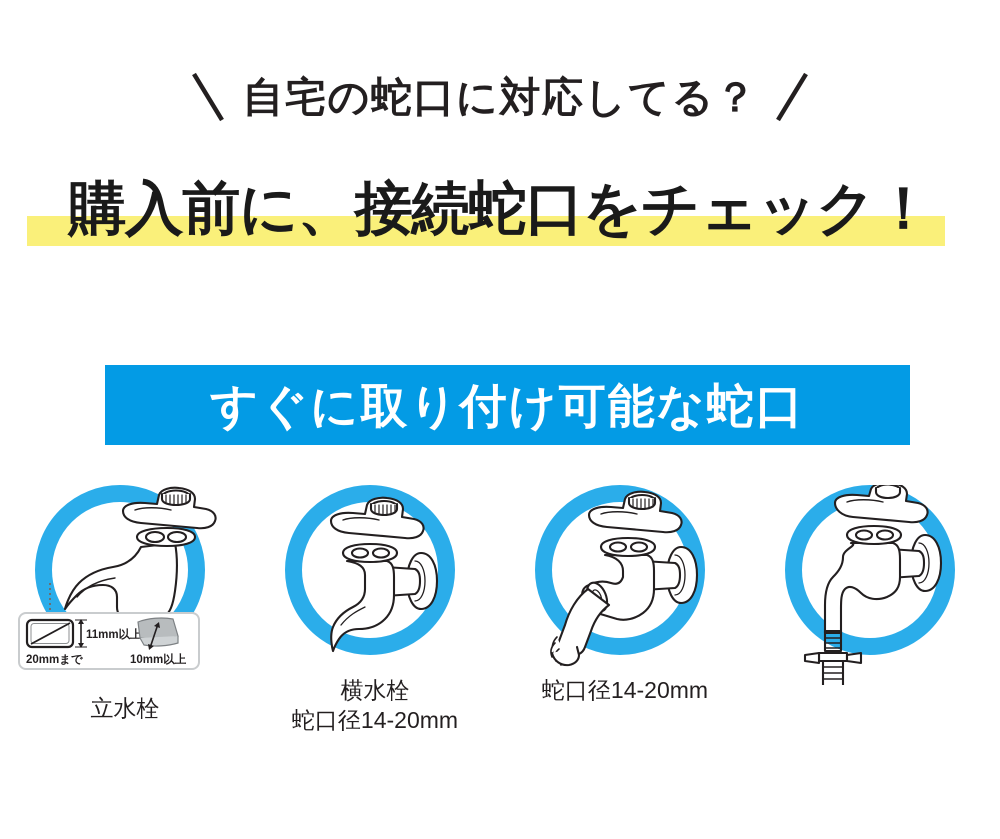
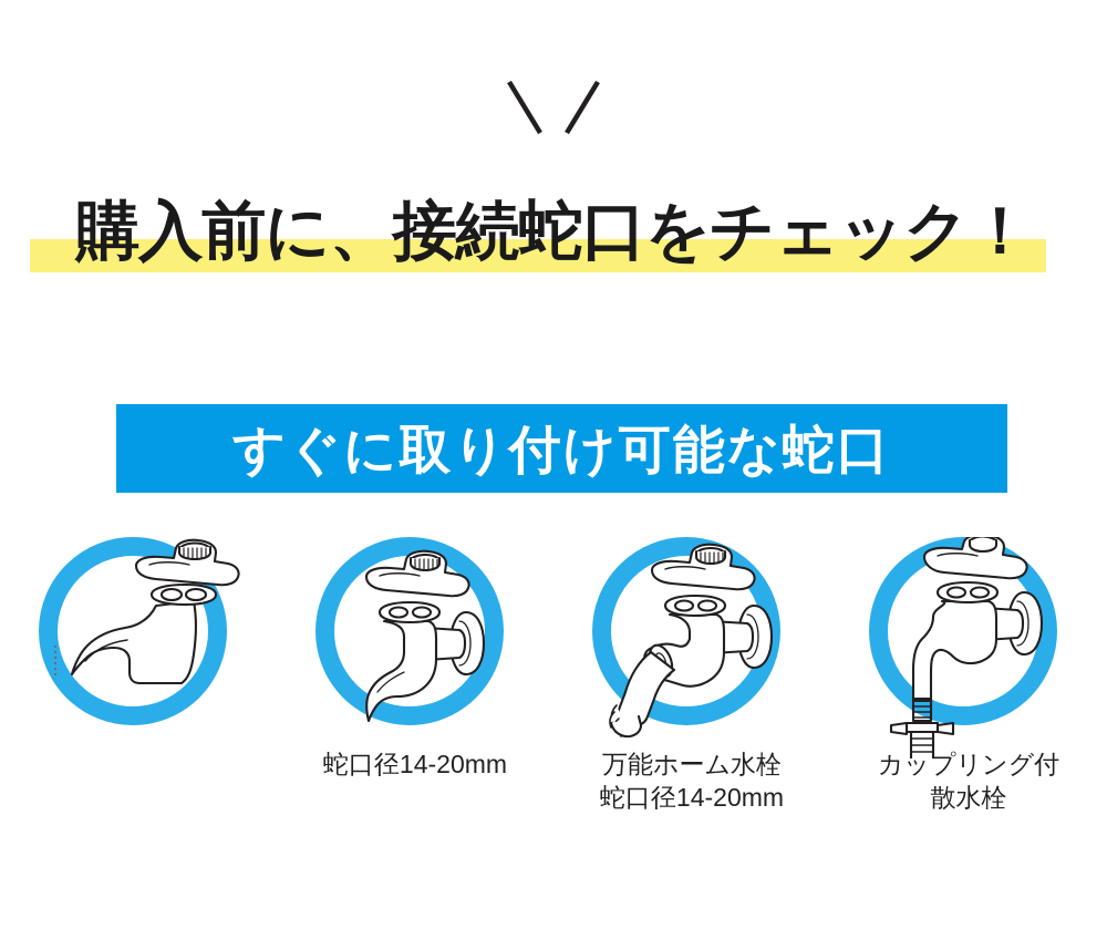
- 自宅の蛇口に対応してる？
  購入前に、接続蛇口をチェック！
  すぐに取り付け可能な蛇口
- 11mm以上
- 20mmまで
- 10mm以上
- 立水栓
- 横水栓
  蛇口径14-20mm
+ 万能ホーム水栓
  蛇口径14-20mm
+ カップリング付
+ 散水栓
